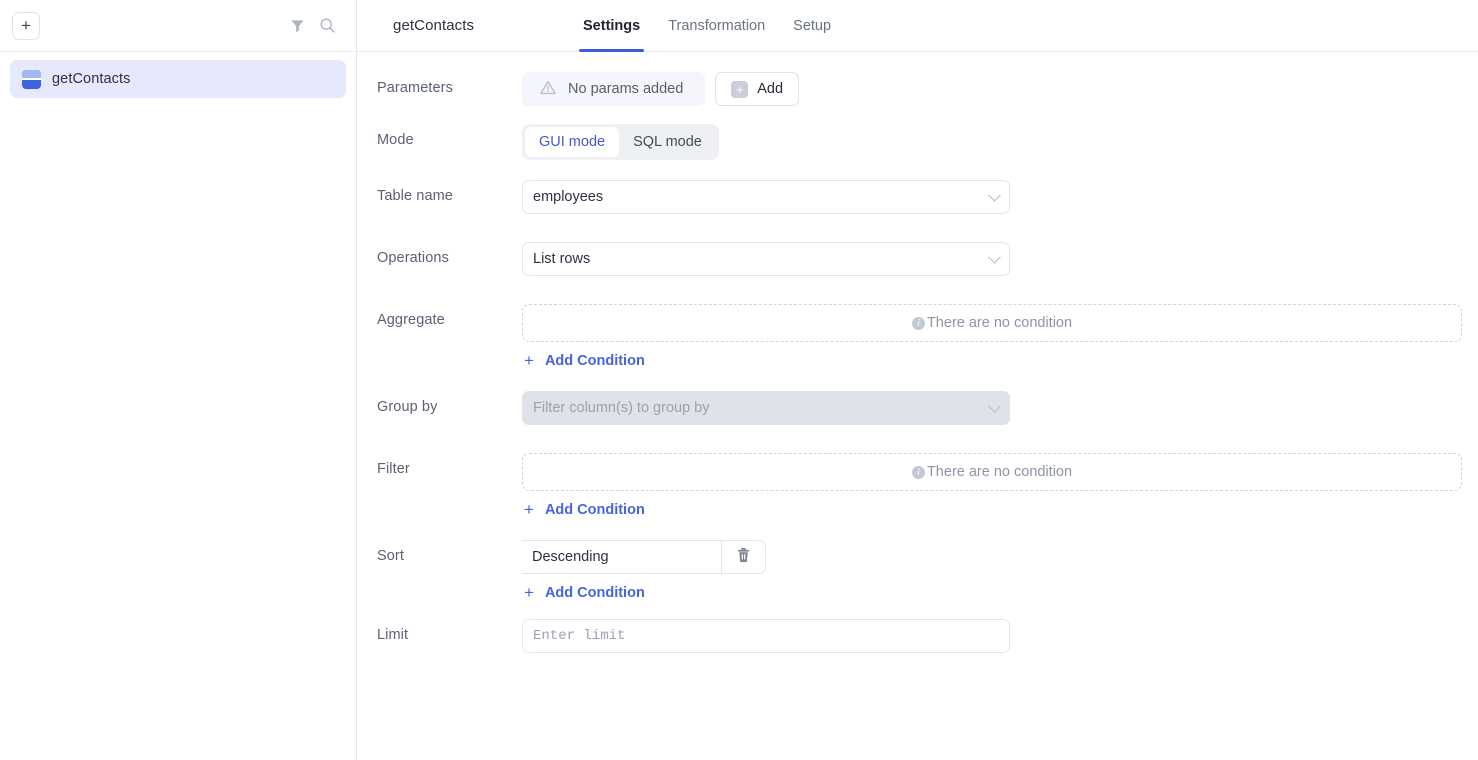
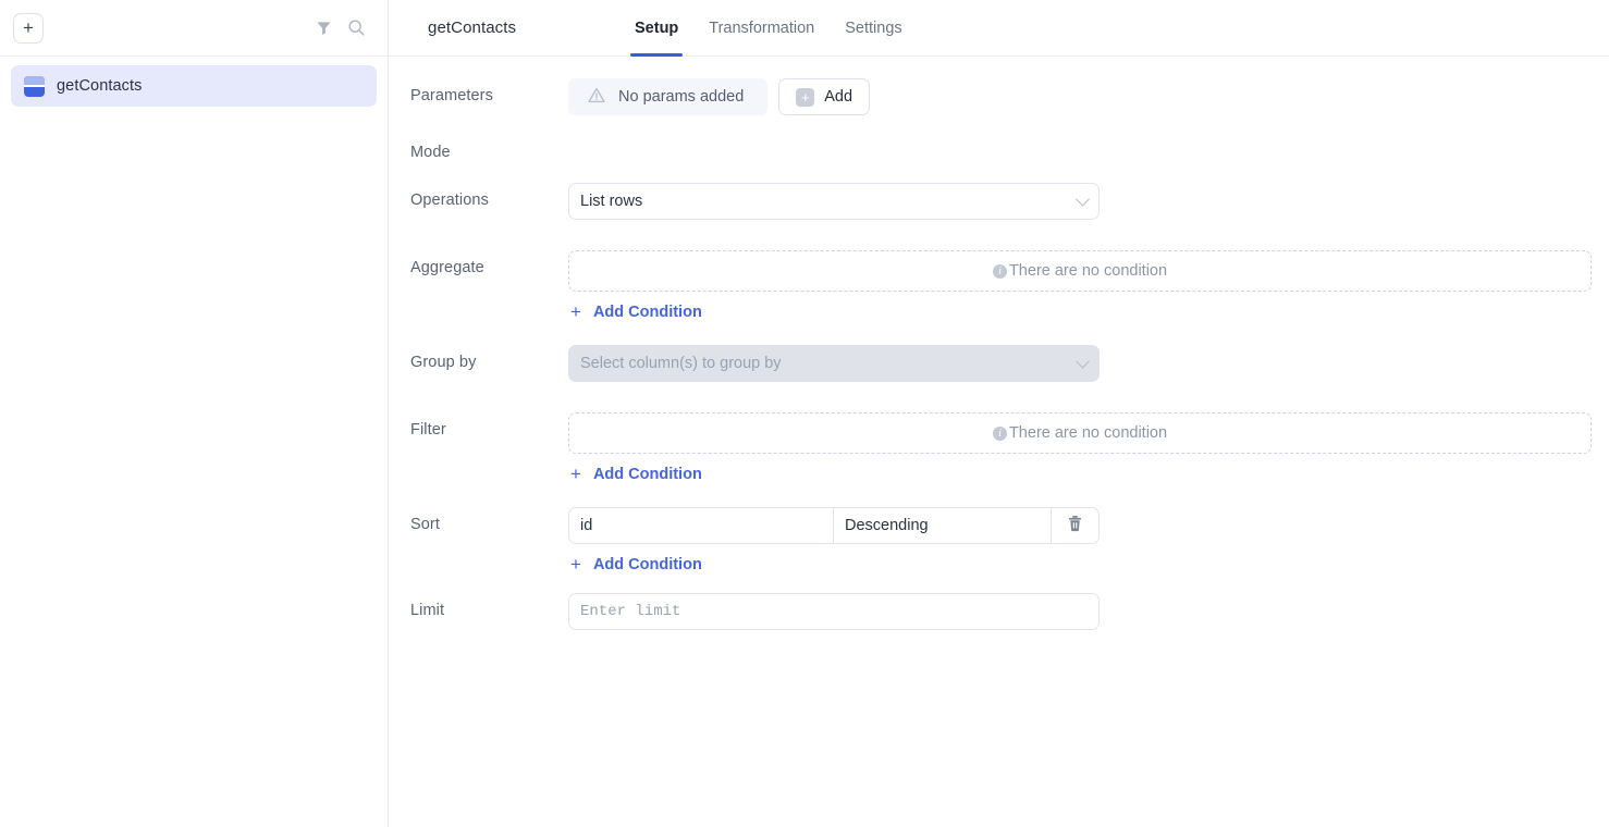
  +
  getContacts
  getContacts
- Settings
+ Setup
  Transformation
- Setup
+ Settings
  Parameters
  No params added
  +
  Add
  Mode
- GUI mode
- SQL mode
- Table name
- employees
  Operations
  List rows
  Aggregate
  i
  There are no condition
  +
  Add Condition
  Group by
- Filter column(s) to group by
+ Select column(s) to group by
  Filter
  i
  There are no condition
  +
  Add Condition
  Sort
+ id
  Descending
  +
  Add Condition
  Limit
  Enter limit
